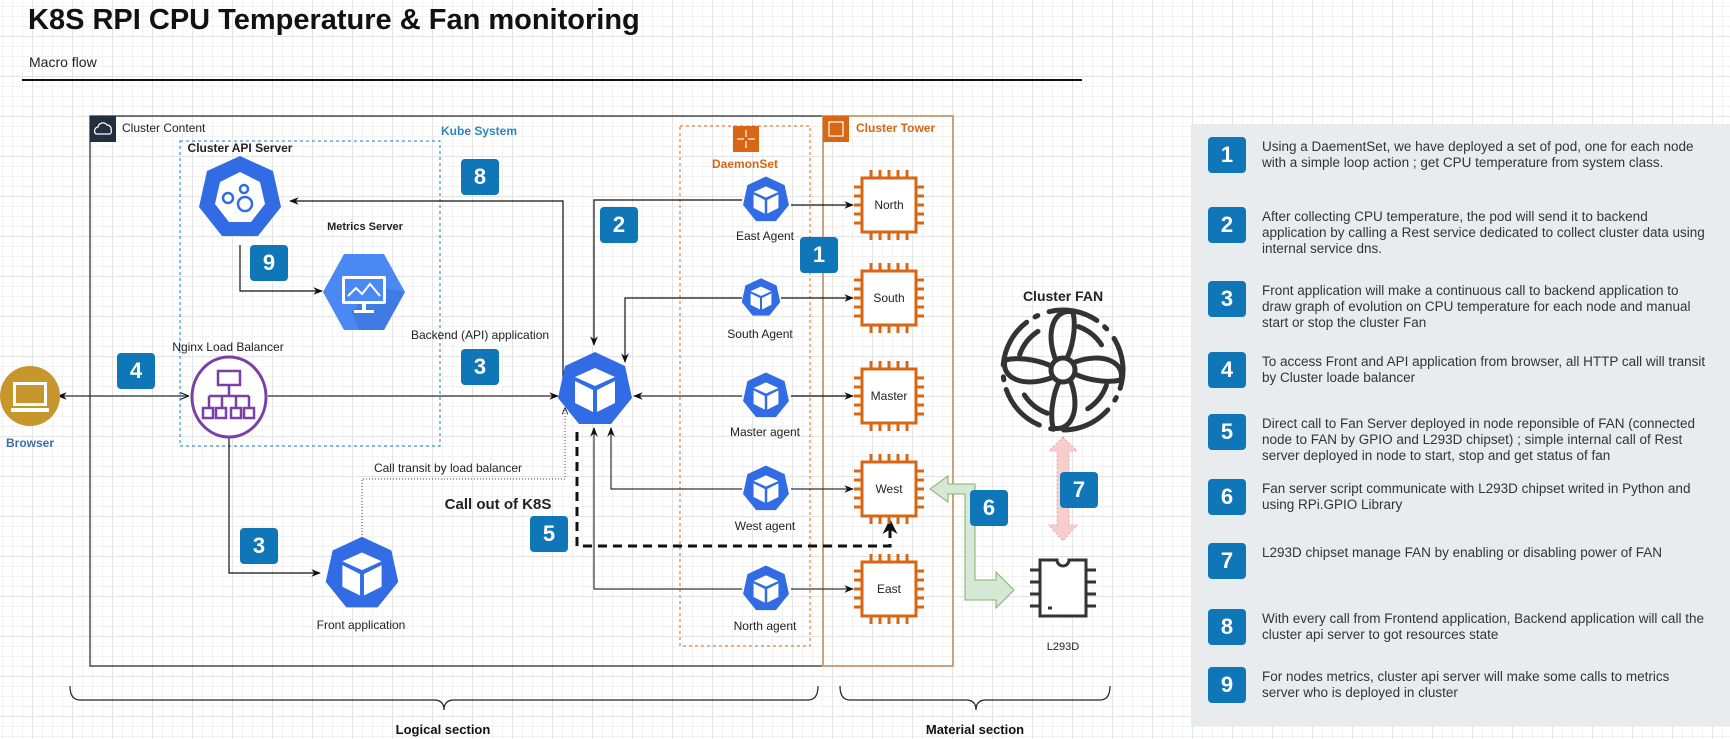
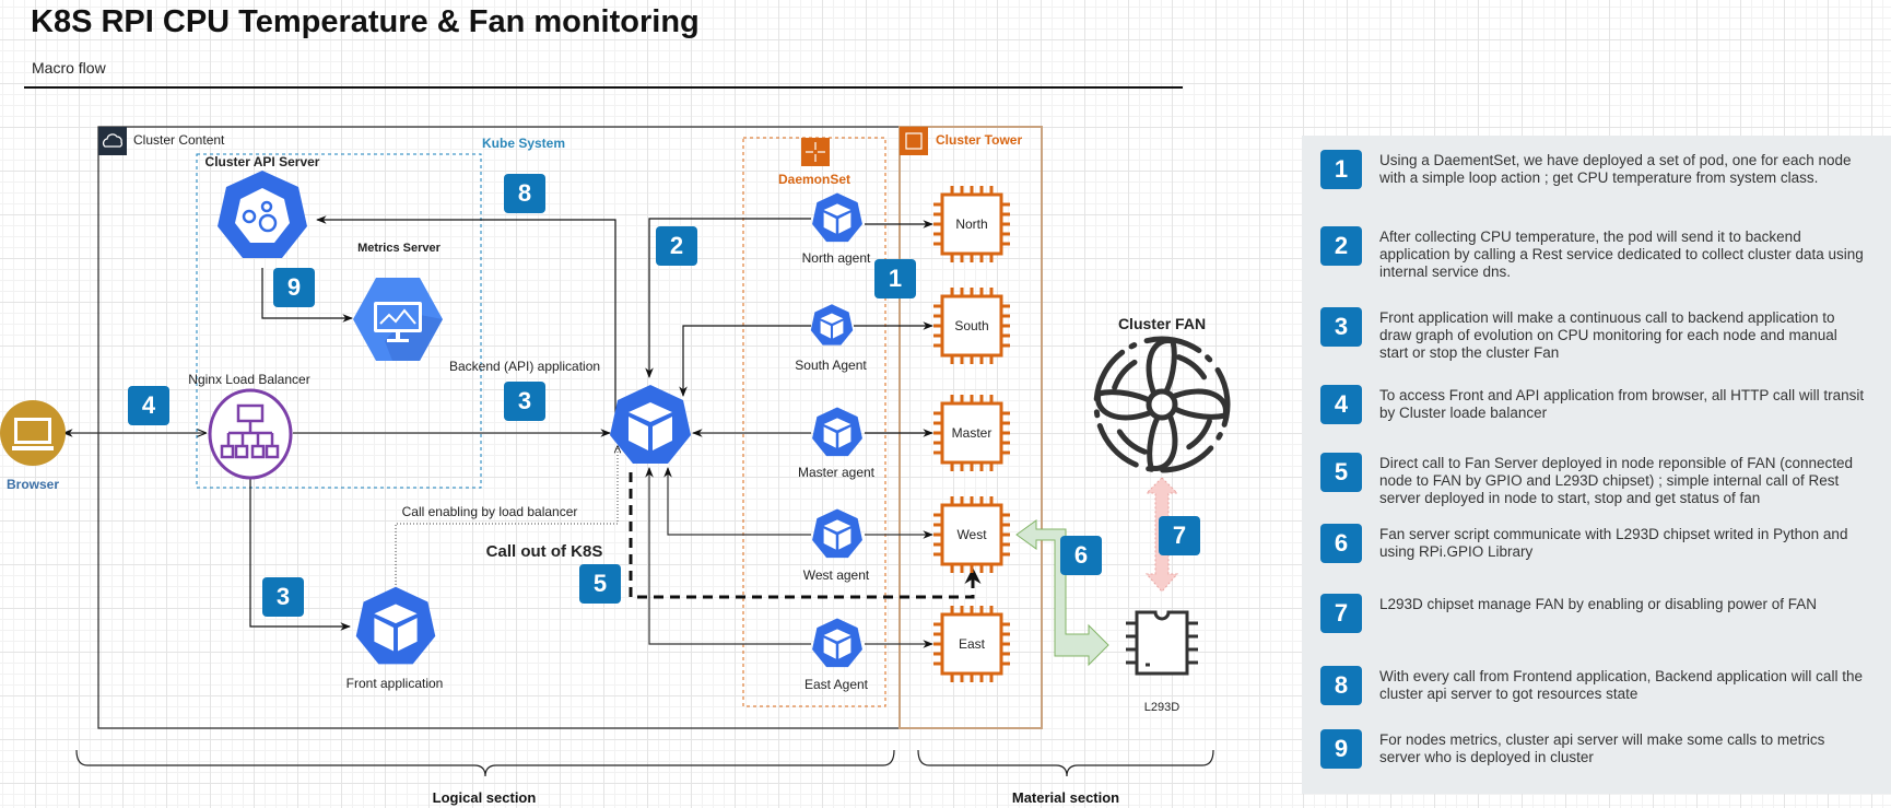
  K8S RPI CPU Temperature & Fan monitoring
  Macro flow
  Cluster Content
  Kube System
  Cluster API Server
  DaemonSet
  Cluster Tower
  Browser
  Metrics Server
  Nginx Load Balancer
  Backend (API) application
  Front application
- Call transit by load balancer
+ Call enabling by load balancer
  Call out of K8S
  Cluster FAN
  L293D
- East Agent
+ North agent
  South Agent
  Master agent
  West agent
- North agent
+ East Agent
  North
  South
  Master
  West
  East
  1
  2
  3
  3
  4
  5
  6
  7
  8
  9
  Logical section
  Material section
  1
  Using a DaementSet, we have deployed a set of pod, one for each node with a simple loop action ; get CPU temperature from system class.
  2
  After collecting CPU temperature, the pod will send it to backend application by calling a Rest service dedicated to collect cluster data using internal service dns.
  3
- Front application will make a continuous call to backend application to draw graph of evolution on CPU temperature for each node and manual start or stop the cluster Fan
+ Front application will make a continuous call to backend application to draw graph of evolution on CPU monitoring for each node and manual start or stop the cluster Fan
  4
  To access Front and API application from browser, all HTTP call will transit by Cluster loade balancer
  5
  Direct call to Fan Server deployed in node reponsible of FAN (connected node to FAN by GPIO and L293D chipset) ; simple internal call of Rest server deployed in node to start, stop and get status of fan
  6
  Fan server script communicate with L293D chipset writed in Python and using RPi.GPIO Library
  7
  L293D chipset manage FAN by enabling or disabling power of FAN
  8
  With every call from Frontend application, Backend application will call the cluster api server to got resources state
  9
  For nodes metrics, cluster api server will make some calls to metrics server who is deployed in cluster
